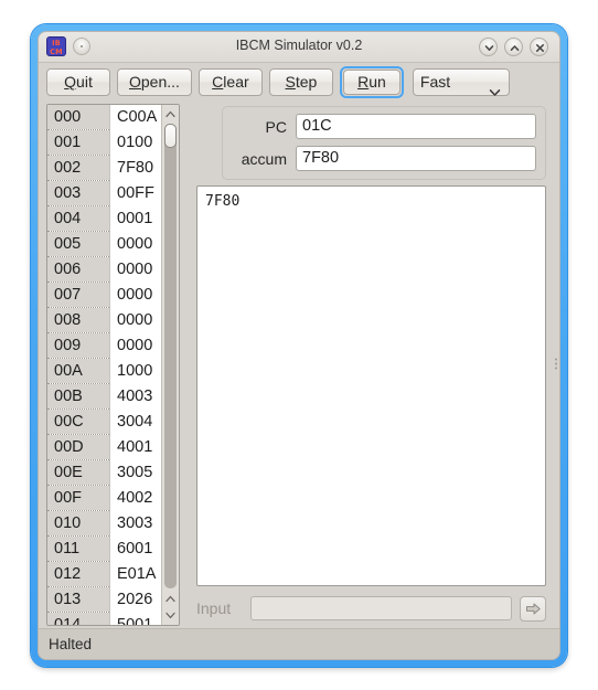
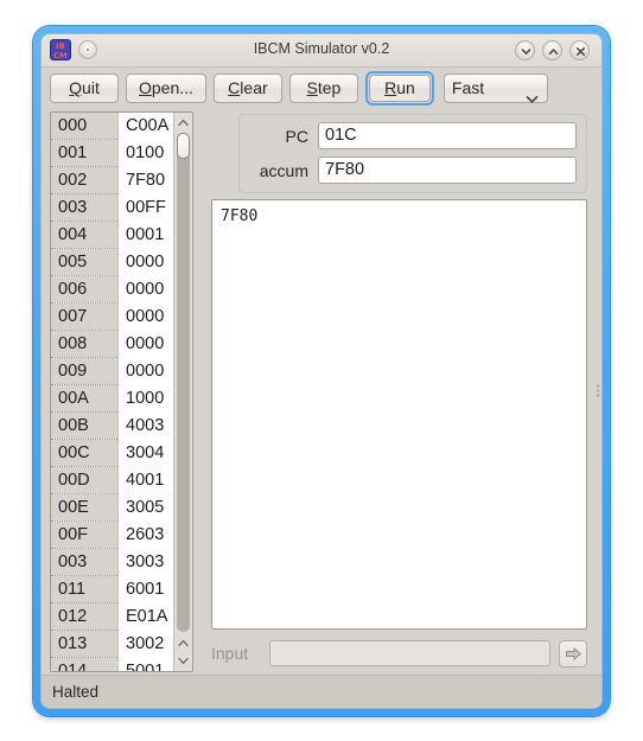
  IB
  CM
  IBCM Simulator v0.2
  Quit
  Open...
  Clear
  Step
  Run
  Fast
  000	C00A
  001	0100
  002	7F80
  003	00FF
  004	0001
  005	0000
  006	0000
  007	0000
  008	0000
  009	0000
  00A	1000
  00B	4003
  00C	3004
  00D	4001
  00E	3005
- 00F	4002
+ 00F	2603
- 010	3003
+ 003	3003
  011	6001
  012	E01A
- 013	2026
+ 013	3002
  PC
  01C
  accum
  7F80
  7F80
  Input
  Halted
